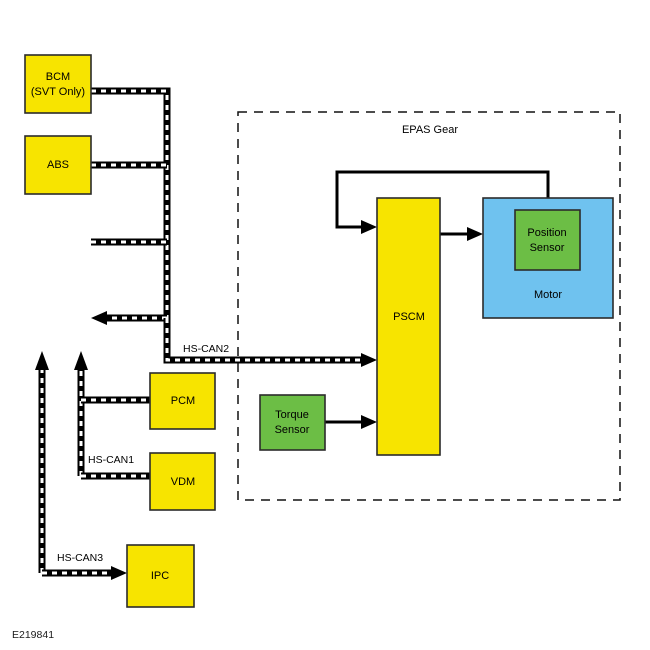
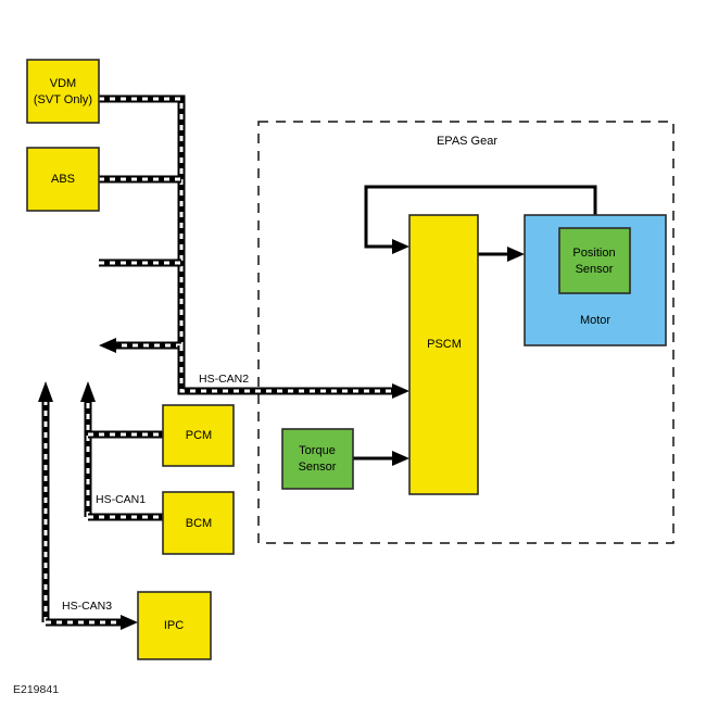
  EPAS Gear
  Motor
  Position
  Sensor
  PSCM
  Torque
  Sensor
- BCM
+ VDM
  (SVT Only)
  ABS
  PCM
- VDM
+ BCM
  IPC
  HS-CAN2
  HS-CAN1
  HS-CAN3
  E219841
